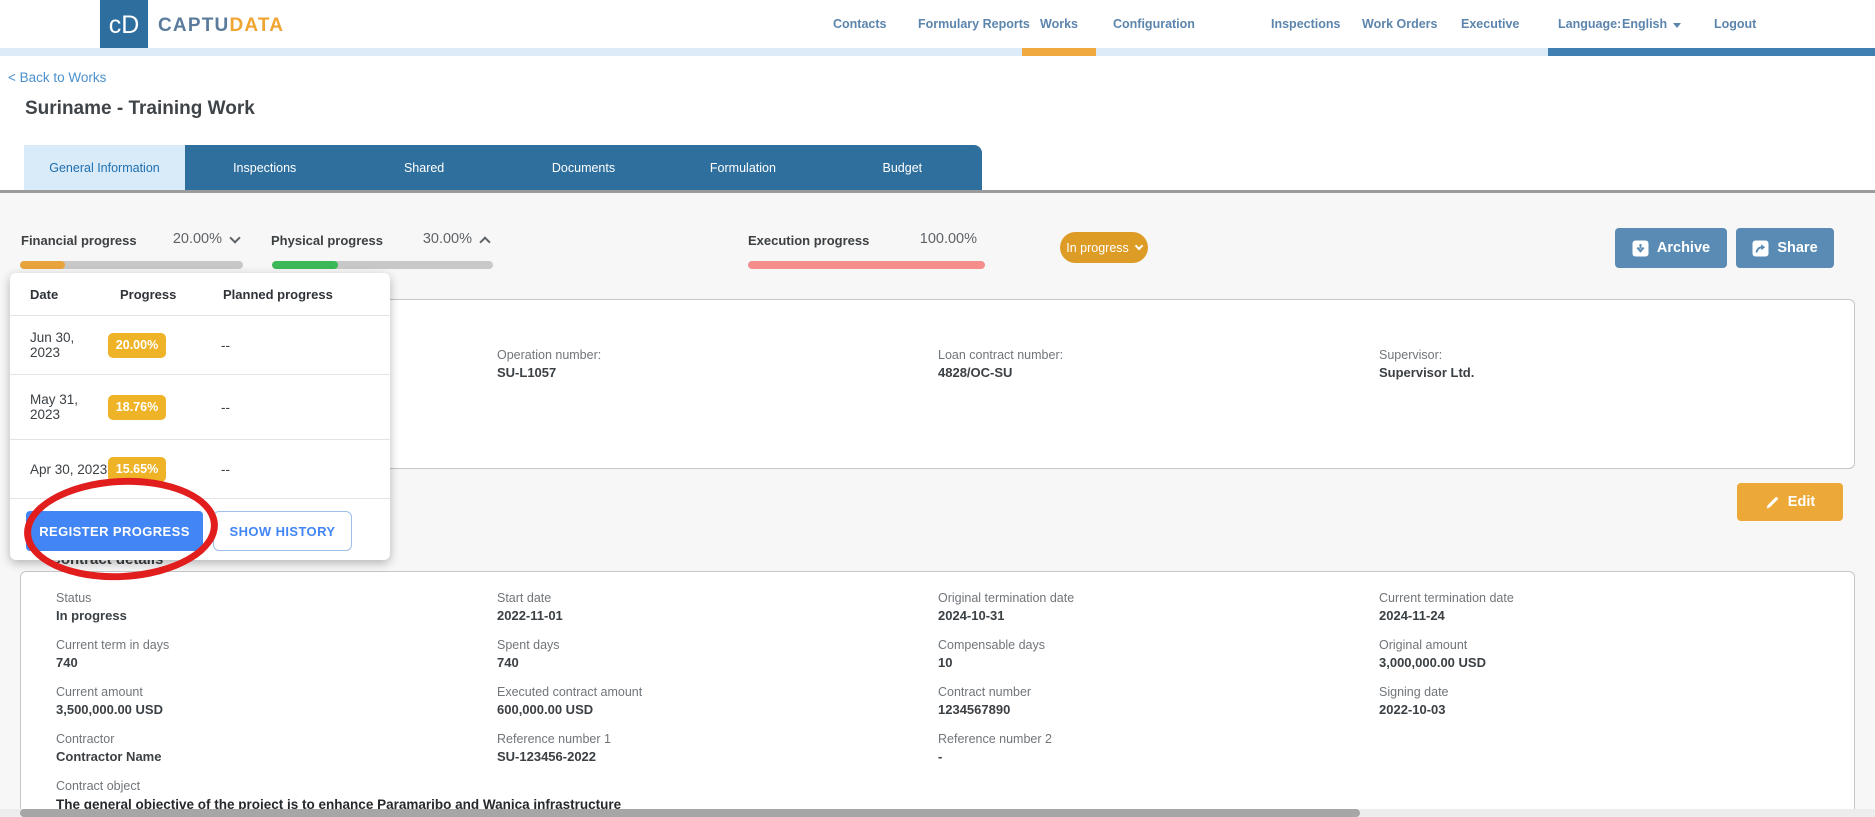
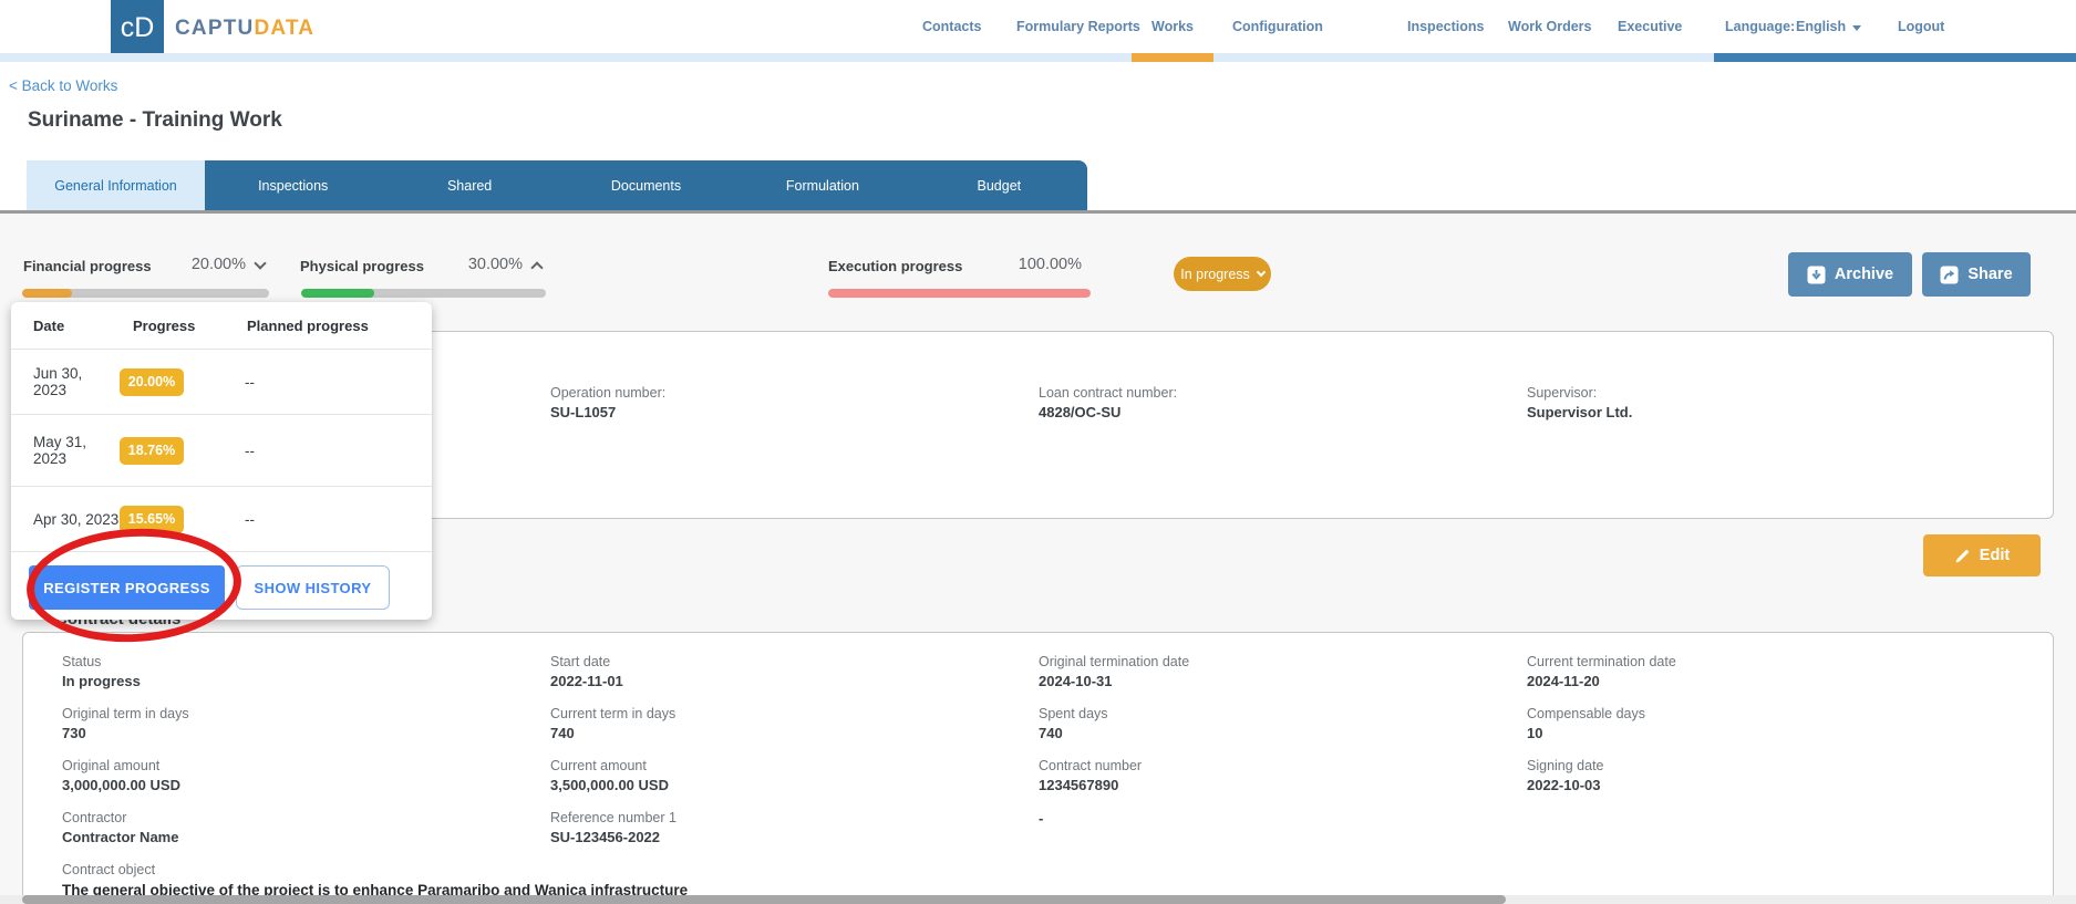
  cD
  CAPTUDATA
  Contacts
  Formulary Reports
  Works
  Configuration
  Inspections
  Work Orders
  Executive
  Language:
  English
  Logout
  < Back to Works
  Suriname - Training Work
  General Information
  Inspections
  Shared
  Documents
  Formulation
  Budget
  Financial progress
  20.00%
  Physical progress
  30.00%
  Execution progress
  100.00%
  In progress
  Archive
  Share
  Operation number:
  SU-L1057
  Loan contract number:
  4828/OC-SU
  Supervisor:
  Supervisor Ltd.
  Edit
  Status
  In progress
  Start date
  2022-11-01
  Original termination date
  2024-10-31
  Current termination date
- 2024-11-24
+ 2024-11-20
+ Original term in days
+ 730
  Current term in days
  740
  Spent days
  740
  Compensable days
  10
  Original amount
  3,000,000.00 USD
  Current amount
  3,500,000.00 USD
- Executed contract amount
- 600,000.00 USD
  Contract number
  1234567890
  Signing date
  2022-10-03
  Contractor
  Contractor Name
  Reference number 1
  SU-123456-2022
- Reference number 2
  -
  Contract object
  The general objective of the project is to enhance Paramaribo and Wanica infrastructure
  Date
  Progress
  Planned progress
  Jun 30, 2023
  20.00%
  --
  May 31, 2023
  18.76%
  --
  Apr 30, 2023
  15.65%
  --
  REGISTER PROGRESS
  SHOW HISTORY
